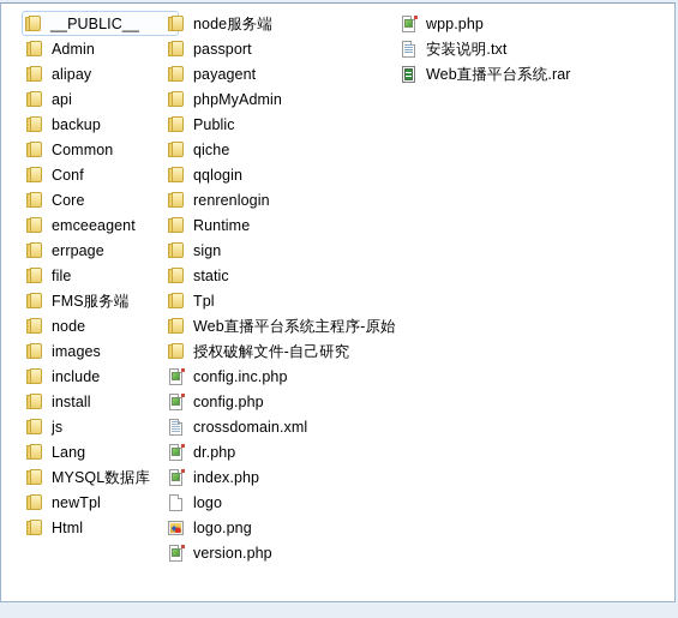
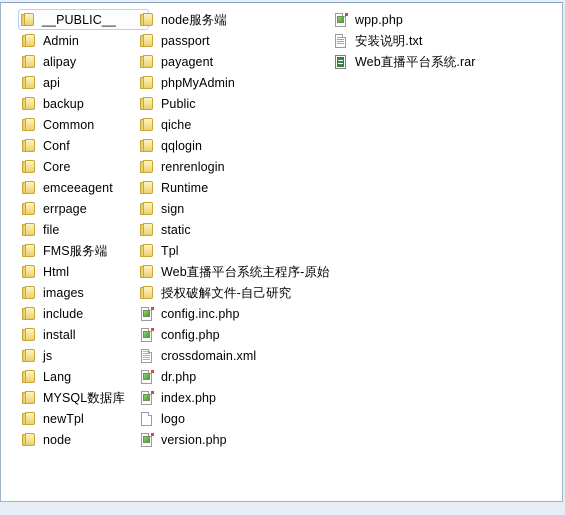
  __PUBLIC__
  Admin
  alipay
  api
  backup
  Common
  Conf
  Core
  emceeagent
  errpage
  file
  FMS服务端
- node
+ Html
  images
  include
  install
  js
  Lang
  MYSQL数据库
  newTpl
- Html
+ node
  node服务端
  passport
  payagent
  phpMyAdmin
  Public
  qiche
  qqlogin
  renrenlogin
  Runtime
  sign
  static
  Tpl
  Web直播平台系统主程序-原始
  授权破解文件-自己研究
  config.inc.php
  config.php
  crossdomain.xml
  dr.php
  index.php
  logo
- logo.png
  version.php
  wpp.php
  安装说明.txt
  Web直播平台系统.rar
